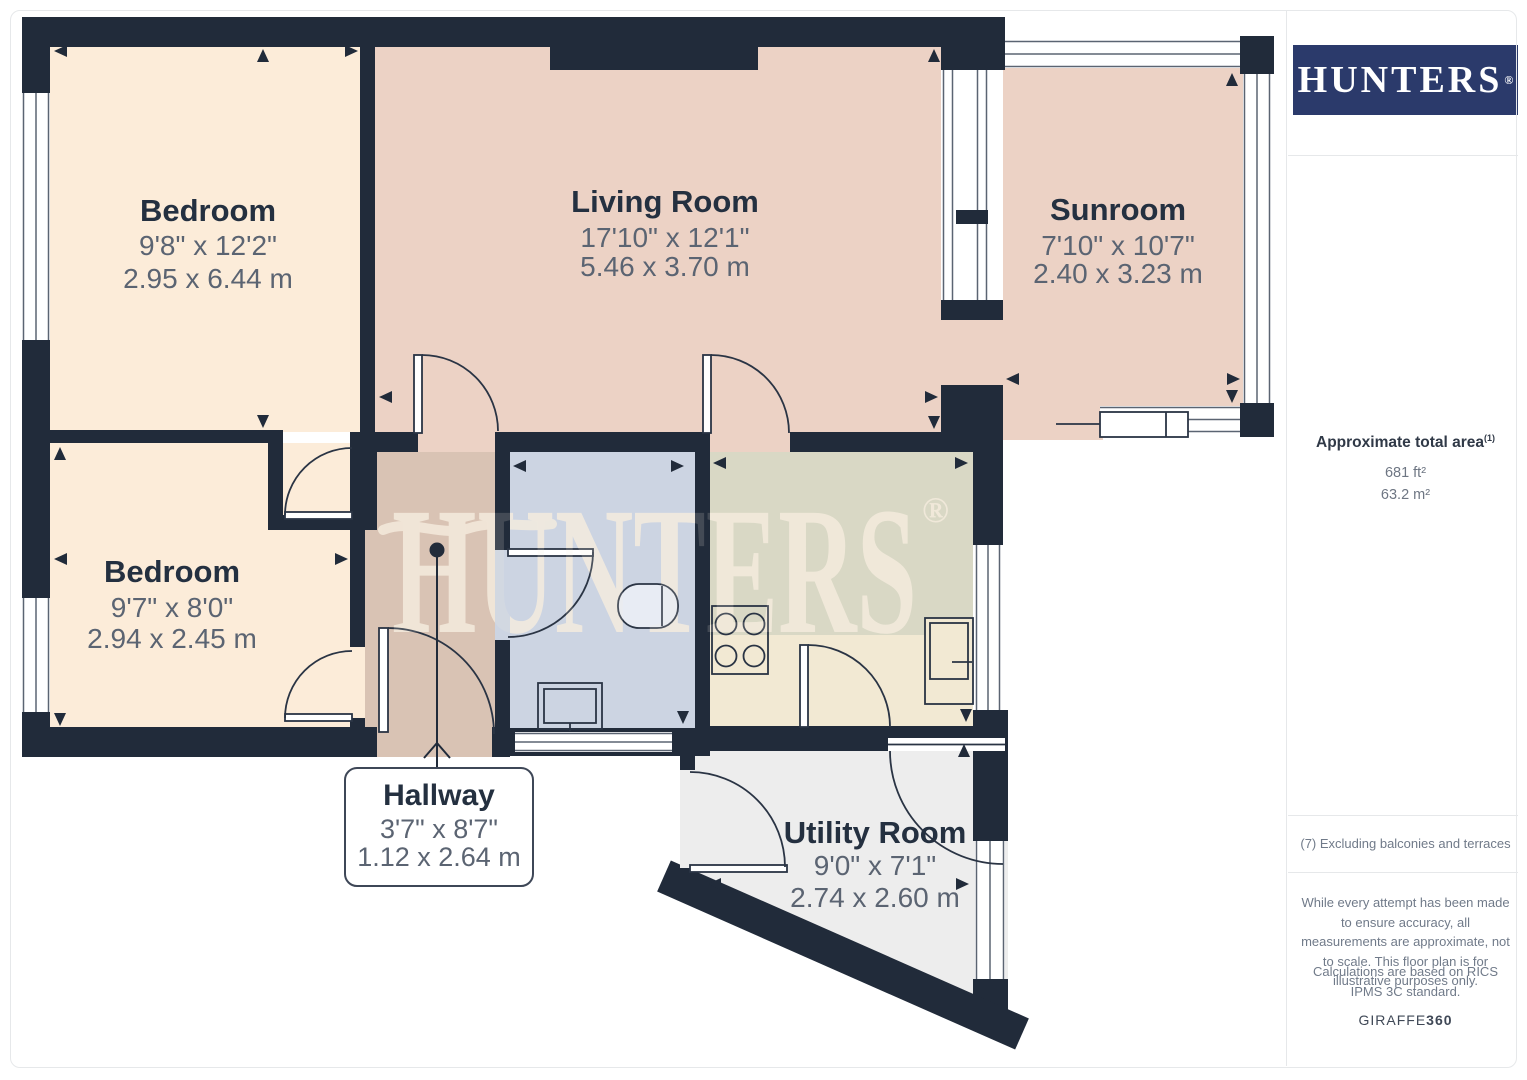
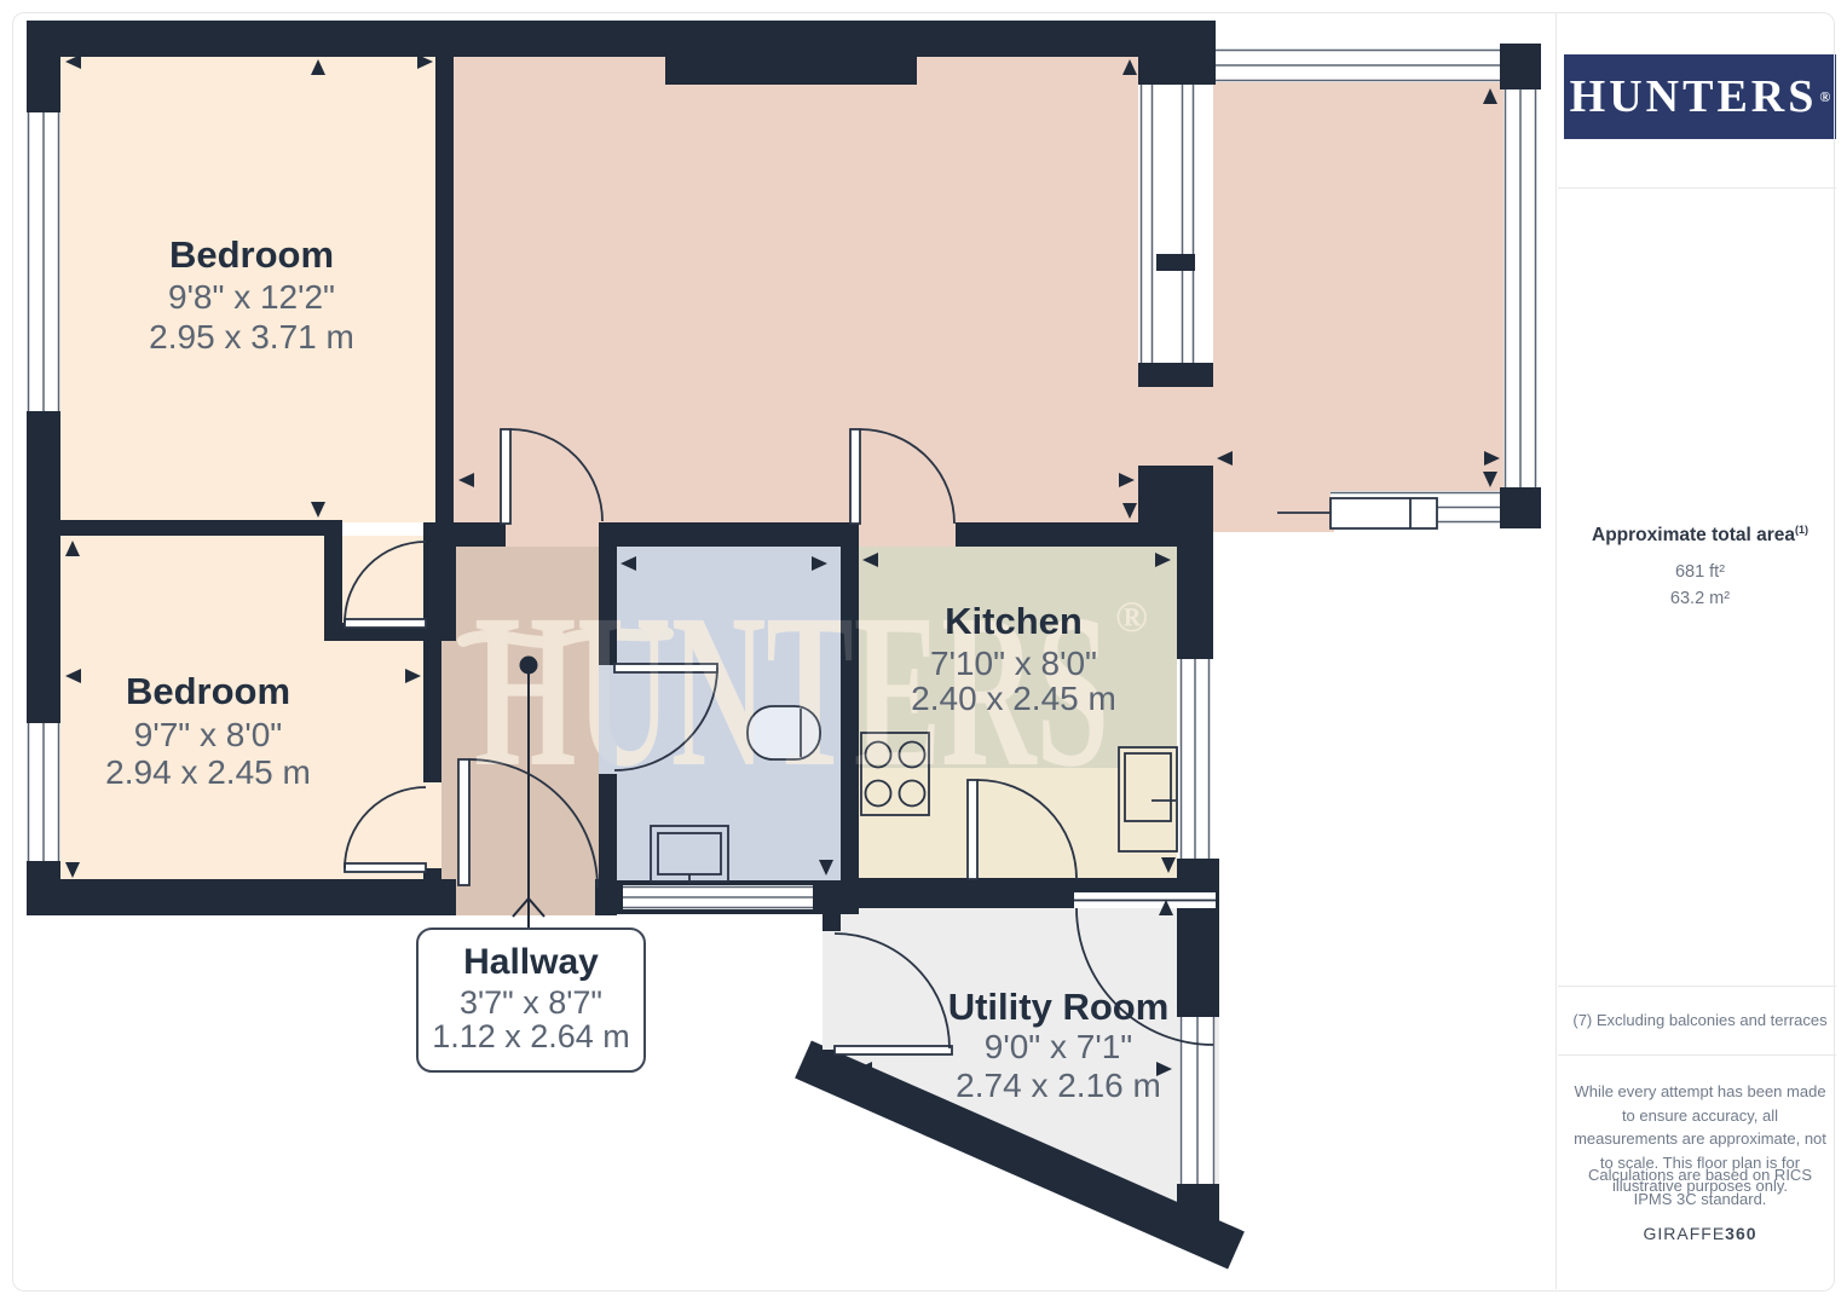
  HUNTERS
  Bedroom
  9'8" x 12'2"
- 2.95 x 6.44 m
+ 2.95 x 3.71 m
- Living Room
- 17'10" x 12'1"
- 5.46 x 3.70 m
- Sunroom
- 7'10" x 10'7"
- 2.40 x 3.23 m
  Bedroom
  9'7" x 8'0"
  2.94 x 2.45 m
+ Kitchen
+ 7'10" x 8'0"
+ 2.40 x 2.45 m
  Utility Room
  9'0" x 7'1"
- 2.74 x 2.60 m
+ 2.74 x 2.16 m
  Hallway
  3'7" x 8'7"
  1.12 x 2.64 m
  HUNTERS
  ®
  Approximate total area(1)
  681 ft²
  63.2 m²
  (7) Excluding balconies and terraces
  While every attempt has been made to ensure accuracy, all measurements are approximate, not to scale. This floor plan is for illustrative purposes only.
  Calculations are based on RICS IPMS 3C standard.
  GIRAFFE360
